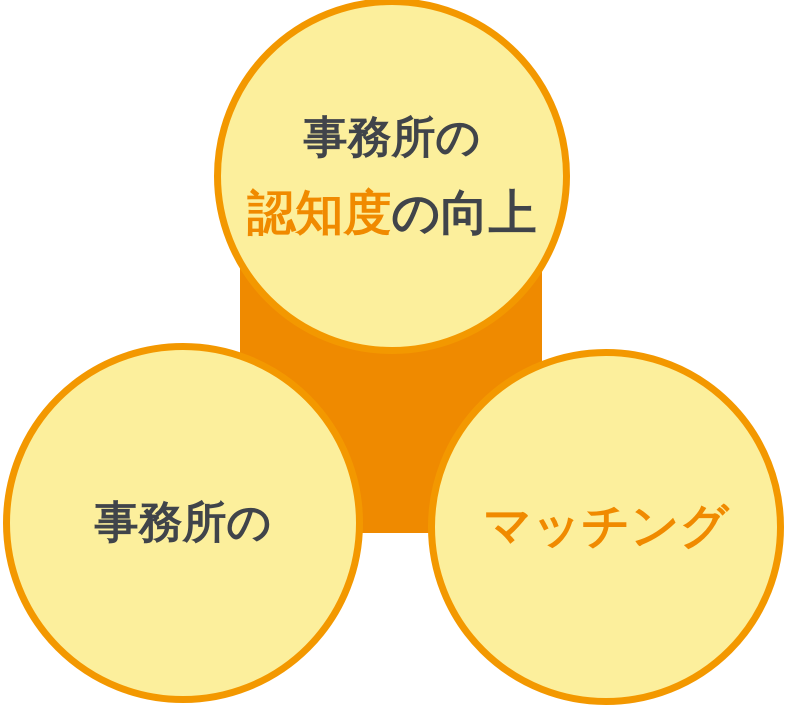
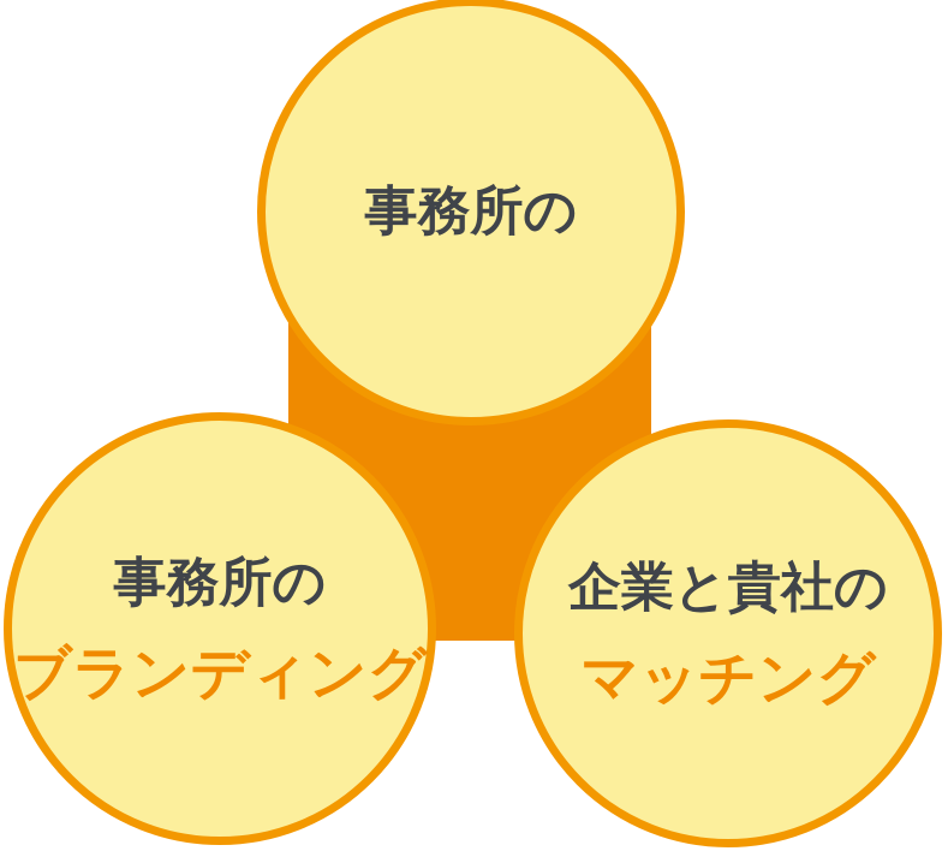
  事務所の
- 認知度の向上
  事務所の
+ ブランディング
+ 企業と貴社の
  マッチング
